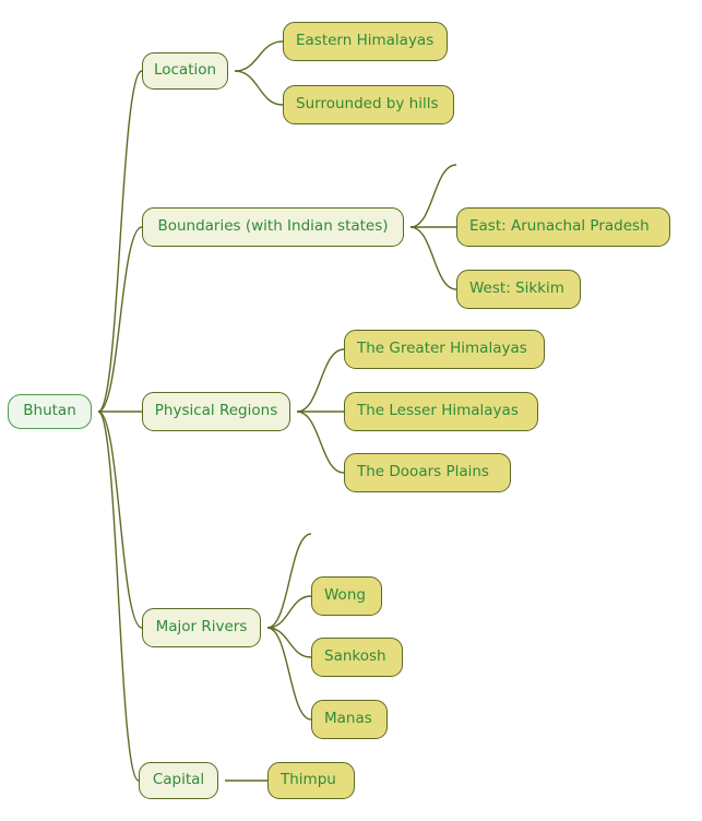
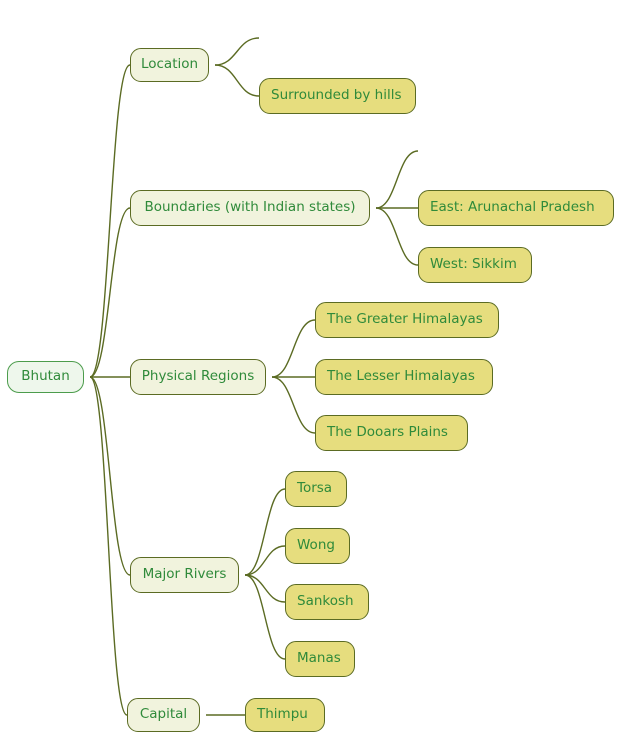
  Bhutan
  Location
- Eastern Himalayas
  Surrounded by hills
  Boundaries (with Indian states)
  East: Arunachal Pradesh
  West: Sikkim
  Physical Regions
  The Greater Himalayas
  The Lesser Himalayas
  The Dooars Plains
  Major Rivers
+ Torsa
  Wong
  Sankosh
  Manas
  Capital
  Thimpu
